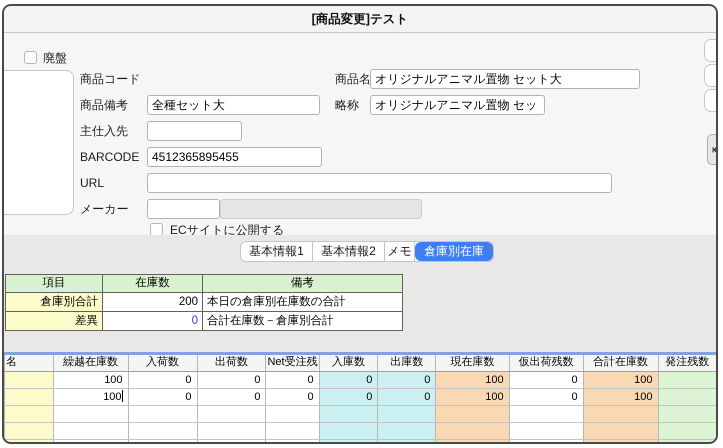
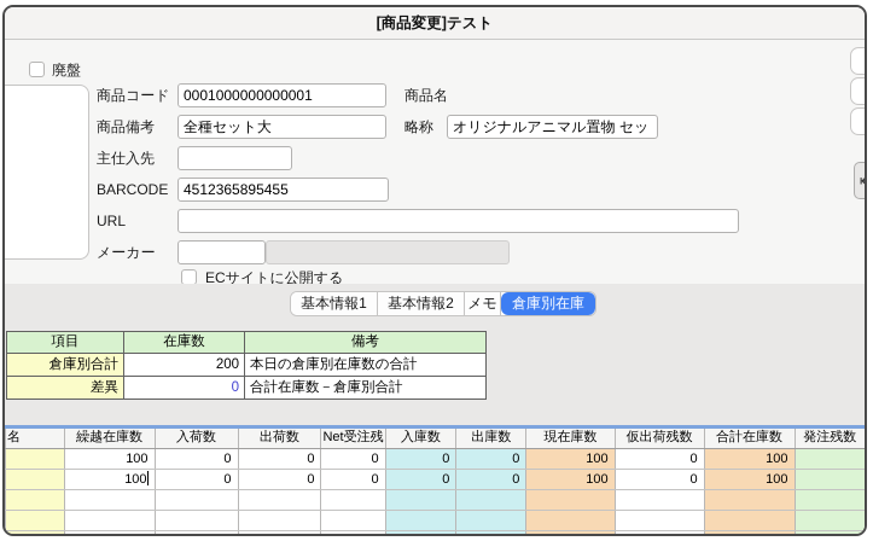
  [商品変更]テスト
  廃盤
  商品コード
  商品備考
  主仕入先
  BARCODE
  URL
  メーカー
+ 0001000000000001
  全種セット大
  4512365895455
  商品名
- オリジナルアニマル置物 セット大
  略称
  オリジナルアニマル置物 セッ
  ECサイトに公開する
  基本情報1
  基本情報2
  メモ
  倉庫別在庫
  項目	在庫数	備考
  倉庫別合計	200	本日の倉庫別在庫数の合計
  差異	0	合計在庫数－倉庫別合計
  名	繰越在庫数	入荷数	出荷数	Net受注残	入庫数	出庫数	現在庫数	仮出荷残数	合計在庫数	発注残数
  	100	0	0	0	0	0	100	0	100
  	100	0	0	0	0	0	100	0	100
